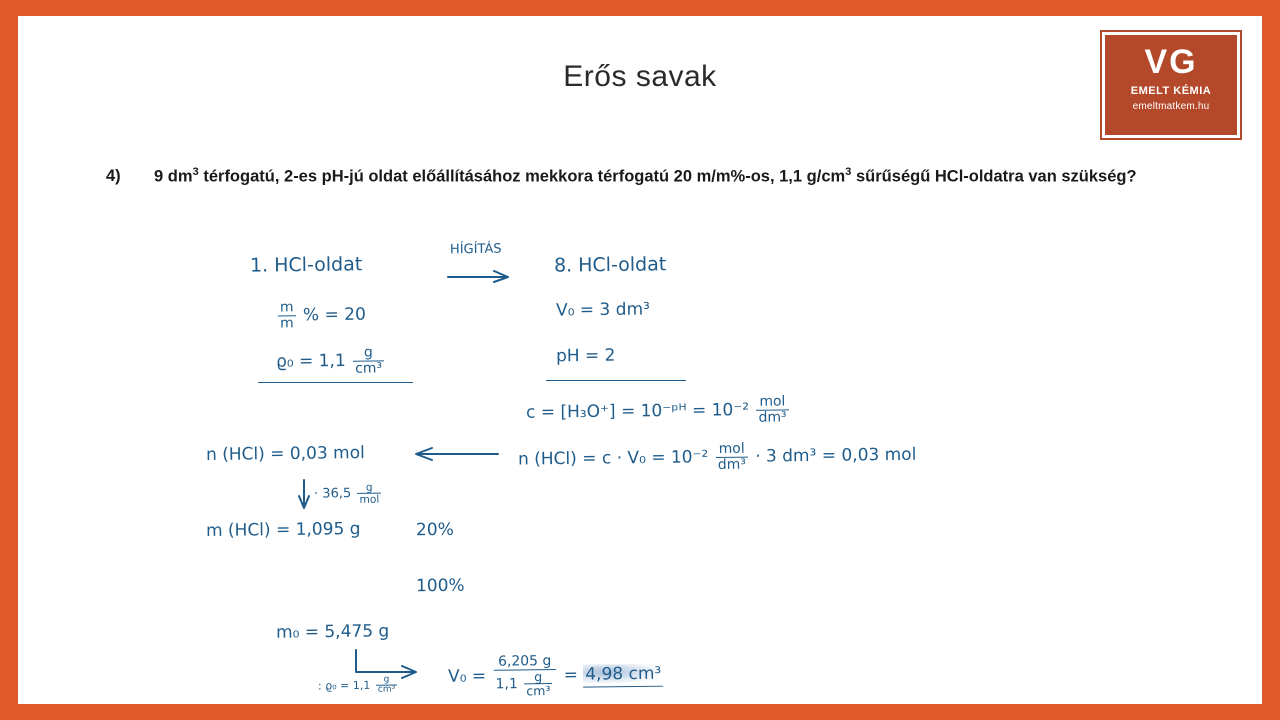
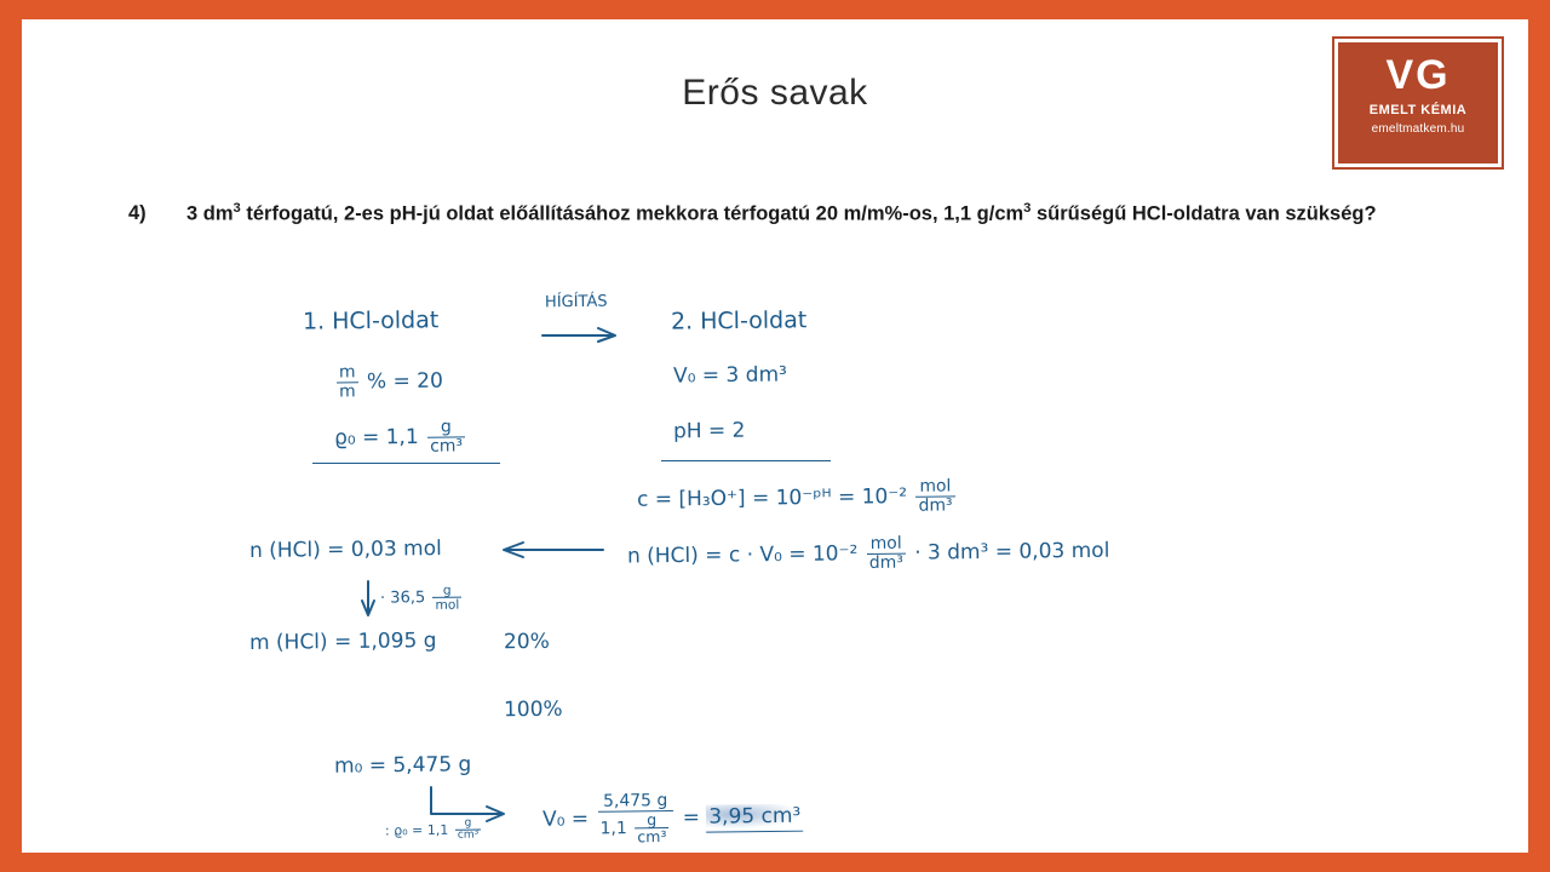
  Erős savak
  VG
  EMELT KÉMIA
  emeltmatkem.hu
  4)
- 9 dm3 térfogatú, 2-es pH-jú oldat előállításához mekkora térfogatú 20 m/m%-os, 1,1 g/cm3 sűrűségű HCl-oldatra van szükség?
+ 3 dm3 térfogatú, 2-es pH-jú oldat előállításához mekkora térfogatú 20 m/m%-os, 1,1 g/cm3 sűrűségű HCl-oldatra van szükség?
  1. HCl-oldat
  HÍGÍTÁS
- 8. HCl-oldat
+ 2. HCl-oldat
  m
  m
  % = 20
  ϱ₀ = 1,1
  g
  cm³
  V₀ = 3 dm³
  pH = 2
  c = [H₃O⁺] = 10⁻ᵖᴴ = 10⁻²
  mol
  dm³
  n (HCl) = 0,03 mol
  n (HCl) = c · V₀ = 10⁻²
  mol
  dm³
  · 3 dm³ = 0,03 mol
  · 36,5
  g
  mol
  m (HCl) = 1,095 g
  20%
  100%
  m₀ = 5,475 g
  : ϱ₀ = 1,1
  g
  cm³
  V₀ =
- 6,205 g
+ 5,475 g
  1,1
  g
  cm³
- = 4,98 cm³
+ = 3,95 cm³
